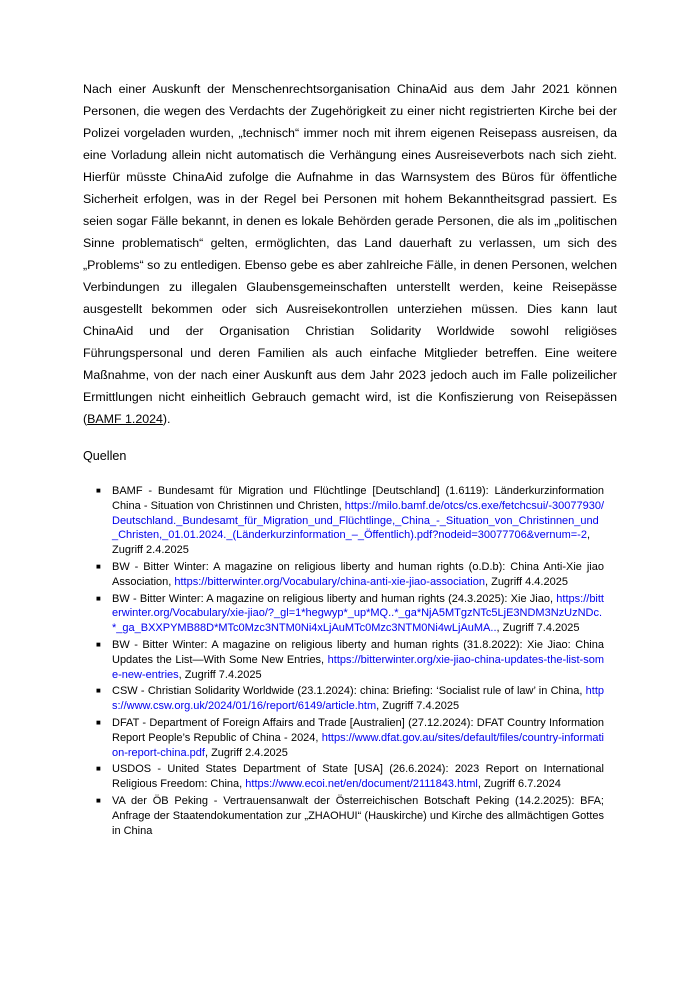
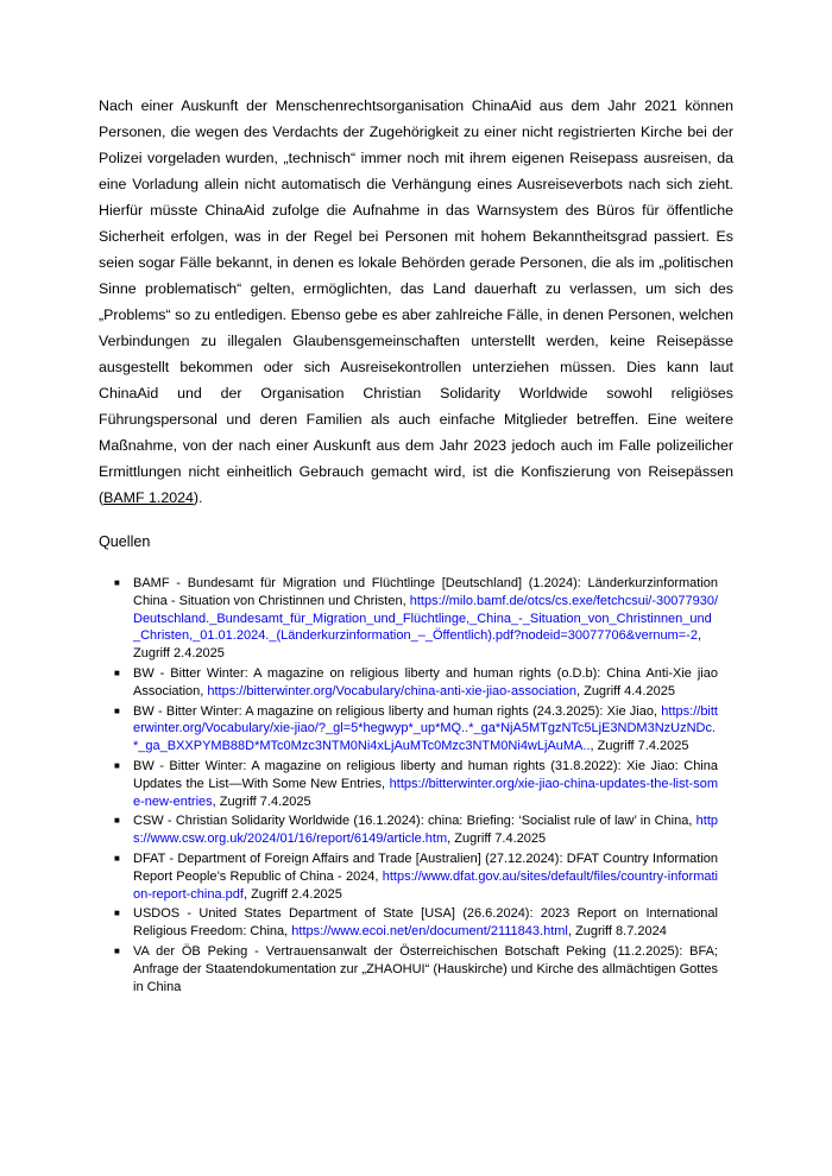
  Nach einer Auskunft der Menschenrechtsorganisation ChinaAid aus dem Jahr 2021 können Personen, die wegen des Verdachts der Zugehörigkeit zu einer nicht registrierten Kirche bei der Polizei vorgeladen wurden, „technisch“ immer noch mit ihrem eigenen Reisepass ausreisen, da eine Vorladung allein nicht automatisch die Verhängung eines Ausreiseverbots nach sich zieht. Hierfür müsste ChinaAid zufolge die Aufnahme in das Warnsystem des Büros für öffentliche Sicherheit erfolgen, was in der Regel bei Personen mit hohem Bekanntheitsgrad passiert. Es seien sogar Fälle bekannt, in denen es lokale Behörden gerade Personen, die als im „politischen Sinne problematisch“ gelten, ermöglichten, das Land dauerhaft zu verlassen, um sich des „Problems“ so zu entledigen. Ebenso gebe es aber zahlreiche Fälle, in denen Personen, welchen Verbindungen zu illegalen Glaubensgemeinschaften unterstellt werden, keine Reisepässe ausgestellt bekommen oder sich Ausreisekontrollen unterziehen müssen. Dies kann laut ChinaAid und der Organisation Christian Solidarity Worldwide sowohl religiöses Führungspersonal und deren Familien als auch einfache Mitglieder betreffen. Eine weitere Maßnahme, von der nach einer Auskunft aus dem Jahr 2023 jedoch auch im Falle polizeilicher Ermittlungen nicht einheitlich Gebrauch gemacht wird, ist die Konfiszierung von Reisepässen (BAMF 1.2024).
  Quellen
  ■
- BAMF - Bundesamt für Migration und Flüchtlinge [Deutschland] (1.6119): Länderkurzinformation China - Situation von Christinnen und Christen, https://milo.bamf.de/otcs/cs.exe/fetchcsui/-30077930/Deutschland._Bundesamt_für_Migration_und_Flüchtlinge,_China_-_Situation_von_Christinnen_und_Christen,_01.01.2024._(Länderkurzinformation_–_Öffentlich).pdf?nodeid=30077706&vernum=-2, Zugriff 2.4.2025
+ BAMF - Bundesamt für Migration und Flüchtlinge [Deutschland] (1.2024): Länderkurzinformation China - Situation von Christinnen und Christen, https://milo.bamf.de/otcs/cs.exe/fetchcsui/-30077930/Deutschland._Bundesamt_für_Migration_und_Flüchtlinge,_China_-_Situation_von_Christinnen_und_Christen,_01.01.2024._(Länderkurzinformation_–_Öffentlich).pdf?nodeid=30077706&vernum=-2, Zugriff 2.4.2025
  ■
  BW - Bitter Winter: A magazine on religious liberty and human rights (o.D.b): China Anti-Xie jiao Association, https://bitterwinter.org/Vocabulary/china-anti-xie-jiao-association, Zugriff 4.4.2025
  ■
- BW - Bitter Winter: A magazine on religious liberty and human rights (24.3.2025): Xie Jiao, https://bitterwinter.org/Vocabulary/xie-jiao/?_gl=1*hegwyp*_up*MQ..*_ga*NjA5MTgzNTc5LjE3NDM3NzUzNDc.*_ga_BXXPYMB88D*MTc0Mzc3NTM0Ni4xLjAuMTc0Mzc3NTM0Ni4wLjAuMA.., Zugriff 7.4.2025
+ BW - Bitter Winter: A magazine on religious liberty and human rights (24.3.2025): Xie Jiao, https://bitterwinter.org/Vocabulary/xie-jiao/?_gl=5*hegwyp*_up*MQ..*_ga*NjA5MTgzNTc5LjE3NDM3NzUzNDc.*_ga_BXXPYMB88D*MTc0Mzc3NTM0Ni4xLjAuMTc0Mzc3NTM0Ni4wLjAuMA.., Zugriff 7.4.2025
  ■
  BW - Bitter Winter: A magazine on religious liberty and human rights (31.8.2022): Xie Jiao: China Updates the List—With Some New Entries, https://bitterwinter.org/xie-jiao-china-updates-the-list-some-new-entries, Zugriff 7.4.2025
  ■
- CSW - Christian Solidarity Worldwide (23.1.2024): china: Briefing: ‘Socialist rule of law’ in China, https://www.csw.org.uk/2024/01/16/report/6149/article.htm, Zugriff 7.4.2025
+ CSW - Christian Solidarity Worldwide (16.1.2024): china: Briefing: ‘Socialist rule of law’ in China, https://www.csw.org.uk/2024/01/16/report/6149/article.htm, Zugriff 7.4.2025
  ■
  DFAT - Department of Foreign Affairs and Trade [Australien] (27.12.2024): DFAT Country Information Report People’s Republic of China - 2024, https://www.dfat.gov.au/sites/default/files/country-information-report-china.pdf, Zugriff 2.4.2025
  ■
- USDOS - United States Department of State [USA] (26.6.2024): 2023 Report on International Religious Freedom: China, https://www.ecoi.net/en/document/2111843.html, Zugriff 6.7.2024
+ USDOS - United States Department of State [USA] (26.6.2024): 2023 Report on International Religious Freedom: China, https://www.ecoi.net/en/document/2111843.html, Zugriff 8.7.2024
  ■
- VA der ÖB Peking - Vertrauensanwalt der Österreichischen Botschaft Peking (14.2.2025): BFA; Anfrage der Staatendokumentation zur „ZHAOHUI“ (Hauskirche) und Kirche des allmächtigen Gottes in China
+ VA der ÖB Peking - Vertrauensanwalt der Österreichischen Botschaft Peking (11.2.2025): BFA; Anfrage der Staatendokumentation zur „ZHAOHUI“ (Hauskirche) und Kirche des allmächtigen Gottes in China
